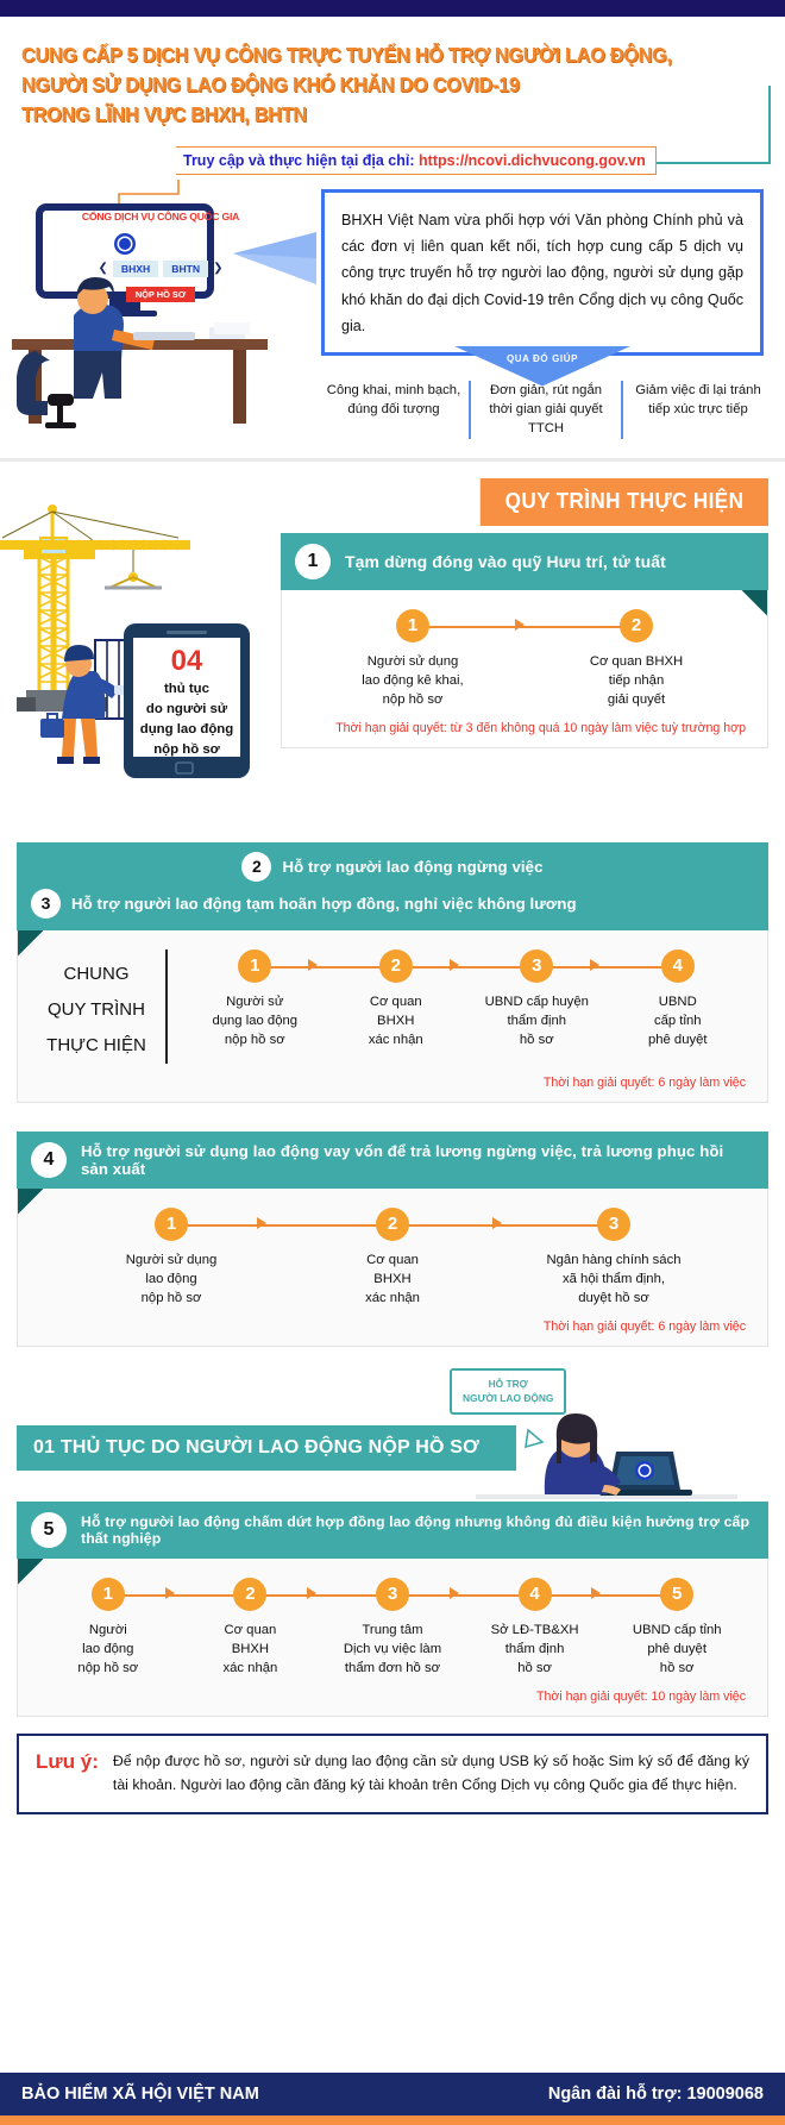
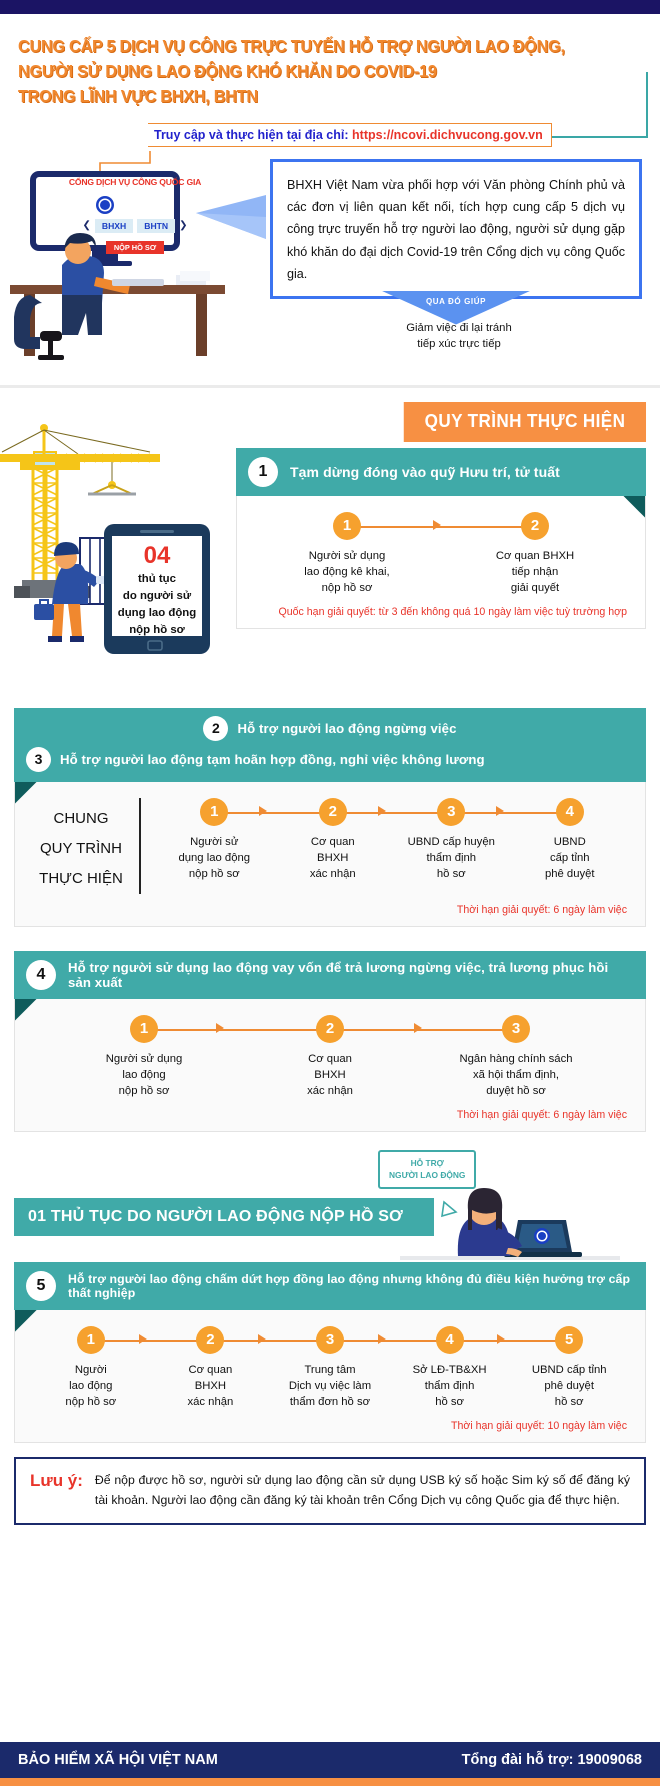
  CUNG CẤP 5 DỊCH VỤ CÔNG TRỰC TUYẾN HỖ TRỢ NGƯỜI LAO ĐỘNG,
  NGƯỜI SỬ DỤNG LAO ĐỘNG KHÓ KHĂN DO COVID-19
  TRONG LĨNH VỰC BHXH, BHTN
  Truy cập và thực hiện tại địa chỉ: https://ncovi.dichvucong.gov.vn
  CỔNG DỊCH VỤ CÔNG QUỐC GIA
  ❮
  BHXH
  BHTN
  ❯
  NỘP HỒ SƠ
  BHXH Việt Nam vừa phối hợp với Văn phòng Chính phủ và các đơn vị liên quan kết nối, tích hợp cung cấp 5 dịch vụ công trực truyến hỗ trợ người lao động, người sử dụng gặp khó khăn do đại dịch Covid-19 trên Cổng dịch vụ công Quốc gia.
  QUA ĐÓ GIÚP
- Công khai, minh bạch,
- đúng đối tượng
- Đơn giản, rút ngắn
- thời gian giải quyết TTCH
  Giảm việc đi lại tránh
  tiếp xúc trực tiếp
  QUY TRÌNH THỰC HIỆN
  04
  thủ tục
  do người sử
  dụng lao động
  nộp hồ sơ
  1
  Tạm dừng đóng vào quỹ Hưu trí, tử tuất
  1
  Người sử dụng
  lao động kê khai,
  nộp hồ sơ
  2
  Cơ quan BHXH
  tiếp nhận
  giải quyết
- Thời hạn giải quyết: từ 3 đến không quá 10 ngày làm việc tuỳ trường hợp
+ Quốc hạn giải quyết: từ 3 đến không quá 10 ngày làm việc tuỳ trường hợp
  2
  Hỗ trợ người lao động ngừng việc
  3
  Hỗ trợ người lao động tạm hoãn hợp đồng, nghỉ việc không lương
  CHUNG
  QUY TRÌNH
  THỰC HIỆN
  1
  Người sử
  dụng lao động
  nộp hồ sơ
  2
  Cơ quan
  BHXH
  xác nhận
  3
  UBND cấp huyện
  thẩm định
  hồ sơ
  4
  UBND
  cấp tỉnh
  phê duyệt
  Thời hạn giải quyết: 6 ngày làm việc
  4
  Hỗ trợ người sử dụng lao động vay vốn để trả lương ngừng việc, trả lương phục hồi sản xuất
  1
  Người sử dụng
  lao động
  nộp hồ sơ
  2
  Cơ quan
  BHXH
  xác nhận
  3
  Ngân hàng chính sách
  xã hội thẩm định,
  duyệt hồ sơ
  Thời hạn giải quyết: 6 ngày làm việc
  HỖ TRỢ
  NGƯỜI LAO ĐỘNG
  01 THỦ TỤC DO NGƯỜI LAO ĐỘNG NỘP HỒ SƠ
  5
  Hỗ trợ người lao động chấm dứt hợp đồng lao động nhưng không đủ điều kiện hưởng trợ cấp thất nghiệp
  1
  Người
  lao động
  nộp hồ sơ
  2
  Cơ quan
  BHXH
  xác nhận
  3
  Trung tâm
  Dịch vụ việc làm
  thẩm đơn hồ sơ
  4
  Sở LĐ-TB&XH
  thẩm định
  hồ sơ
  5
  UBND cấp tỉnh
  phê duyệt
  hồ sơ
  Thời hạn giải quyết: 10 ngày làm việc
  Lưu ý:
  Để nộp được hồ sơ, người sử dụng lao động cần sử dụng USB ký số hoặc Sim ký số để đăng ký tài khoản. Người lao động cần đăng ký tài khoản trên Cổng Dịch vụ công Quốc gia để thực hiện.
  BẢO HIỂM XÃ HỘI VIỆT NAM
- Ngân đài hỗ trợ: 19009068
+ Tổng đài hỗ trợ: 19009068
